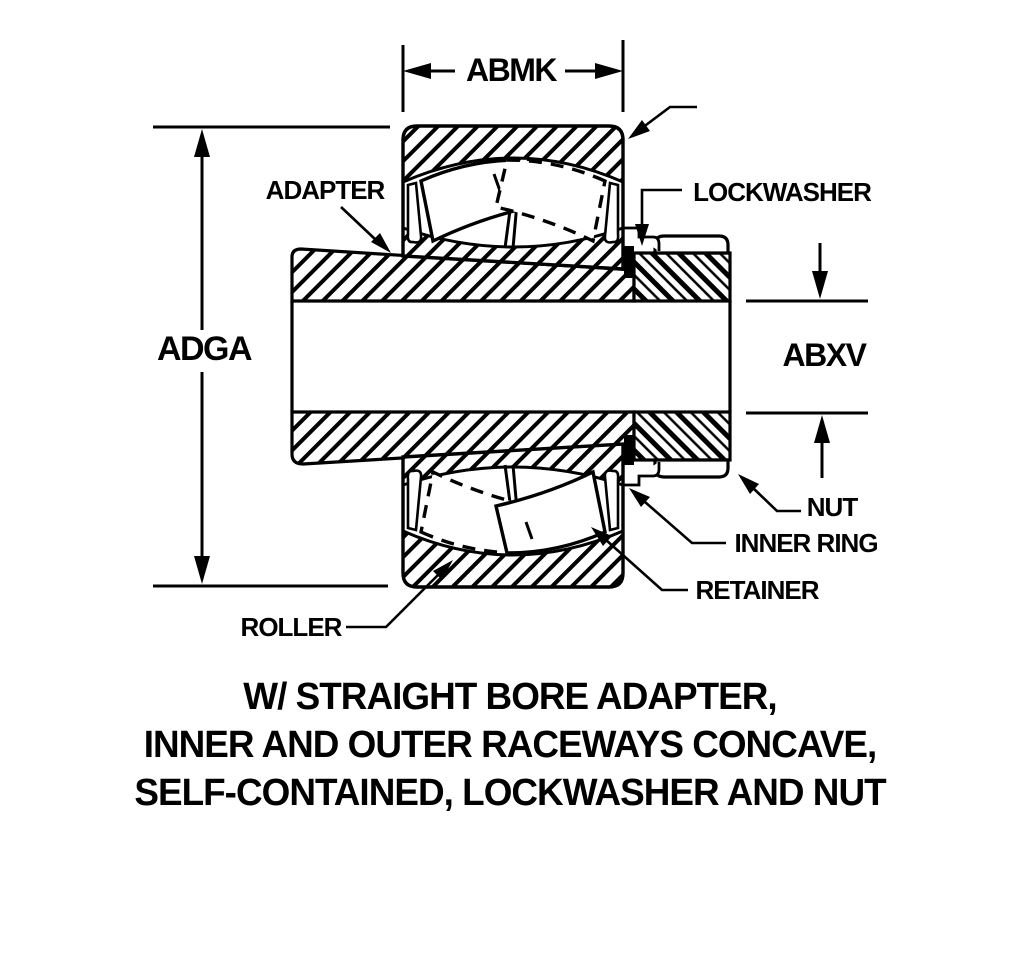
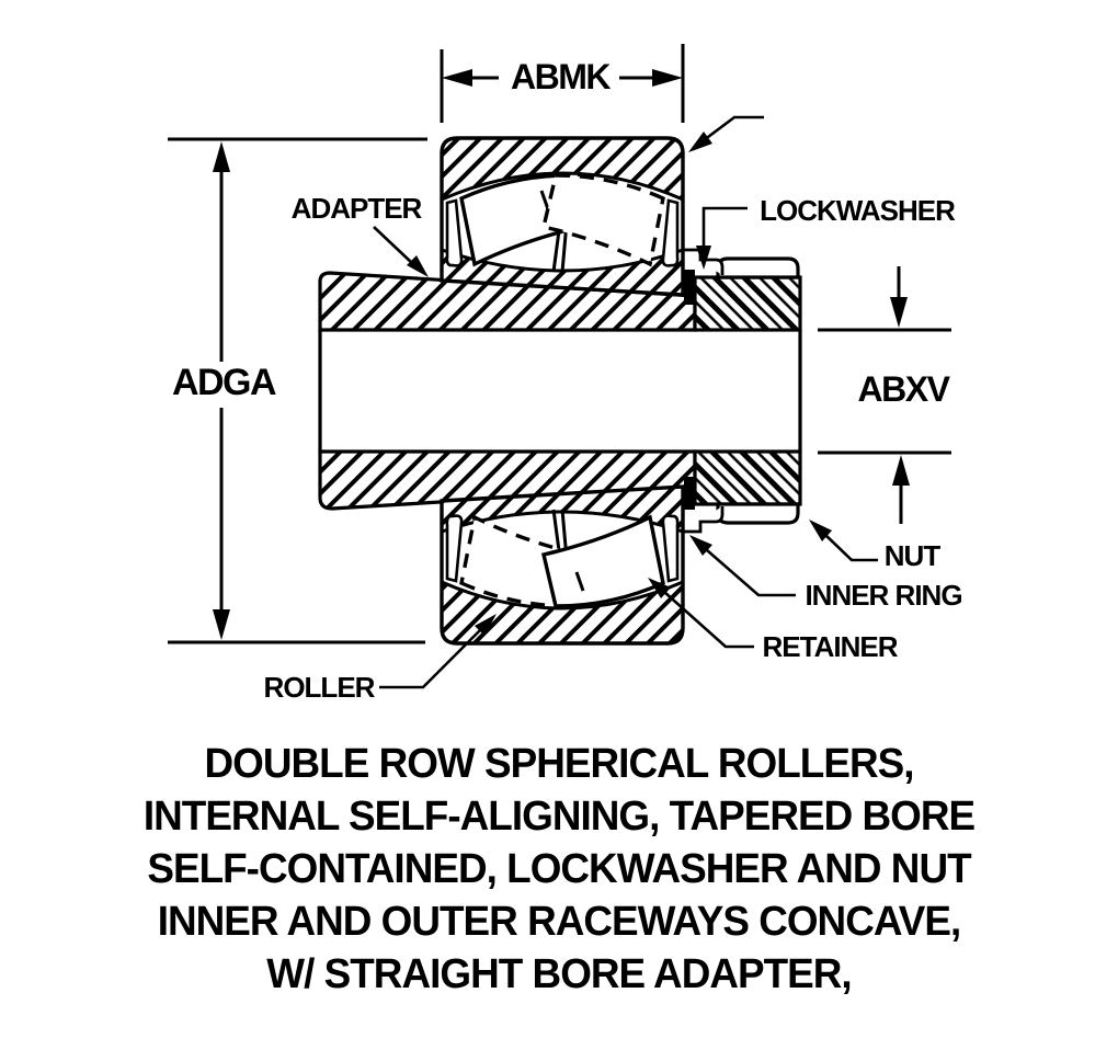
  ABMK
  ADGA
  ABXV
  ADAPTER
  LOCKWASHER
  NUT
  INNER RING
  RETAINER
  ROLLER
+ DOUBLE ROW SPHERICAL ROLLERS,
+ INTERNAL SELF-ALIGNING, TAPERED BORE
- W/ STRAIGHT BORE ADAPTER,
+ SELF-CONTAINED, LOCKWASHER AND NUT
  INNER AND OUTER RACEWAYS CONCAVE,
- SELF-CONTAINED, LOCKWASHER AND NUT
+ W/ STRAIGHT BORE ADAPTER,
